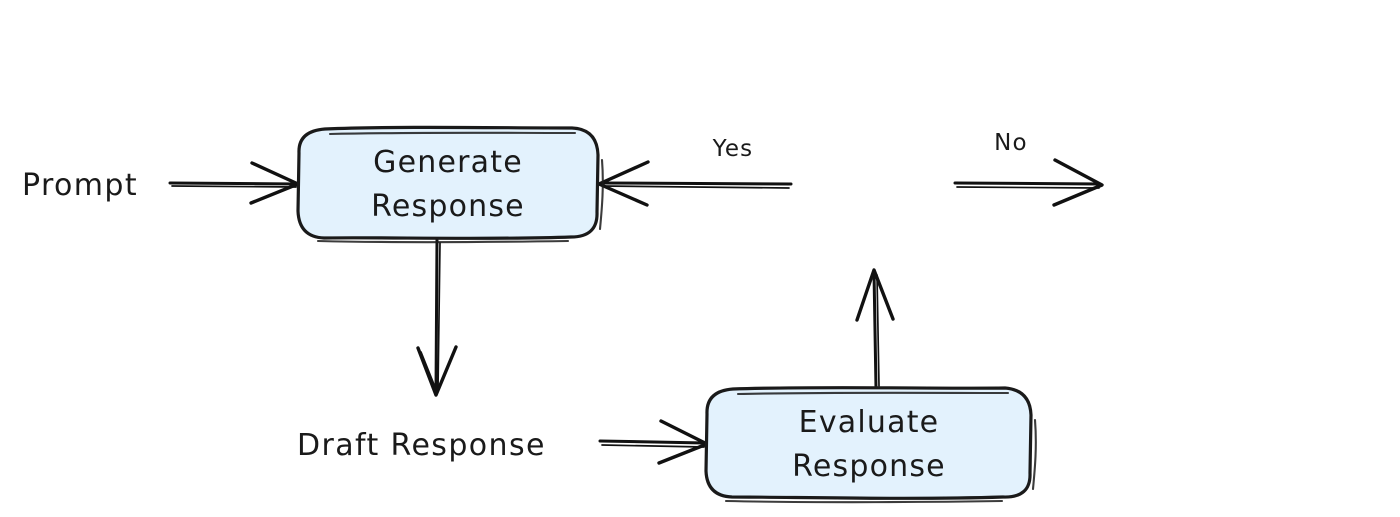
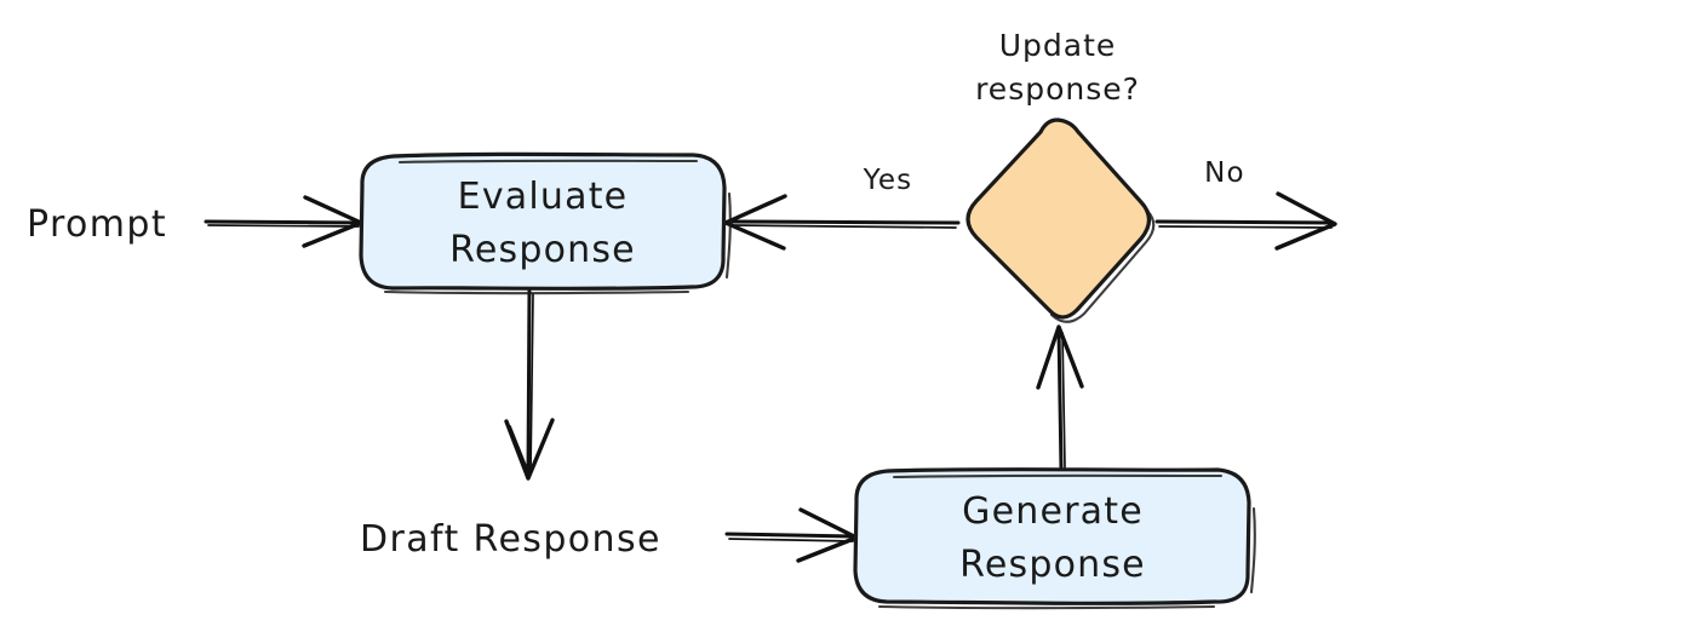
- Generate
+ Evaluate
  Response
- Evaluate
+ Generate
  Response
+ Update
+ response?
  Prompt
  Draft Response
  Yes
  No
